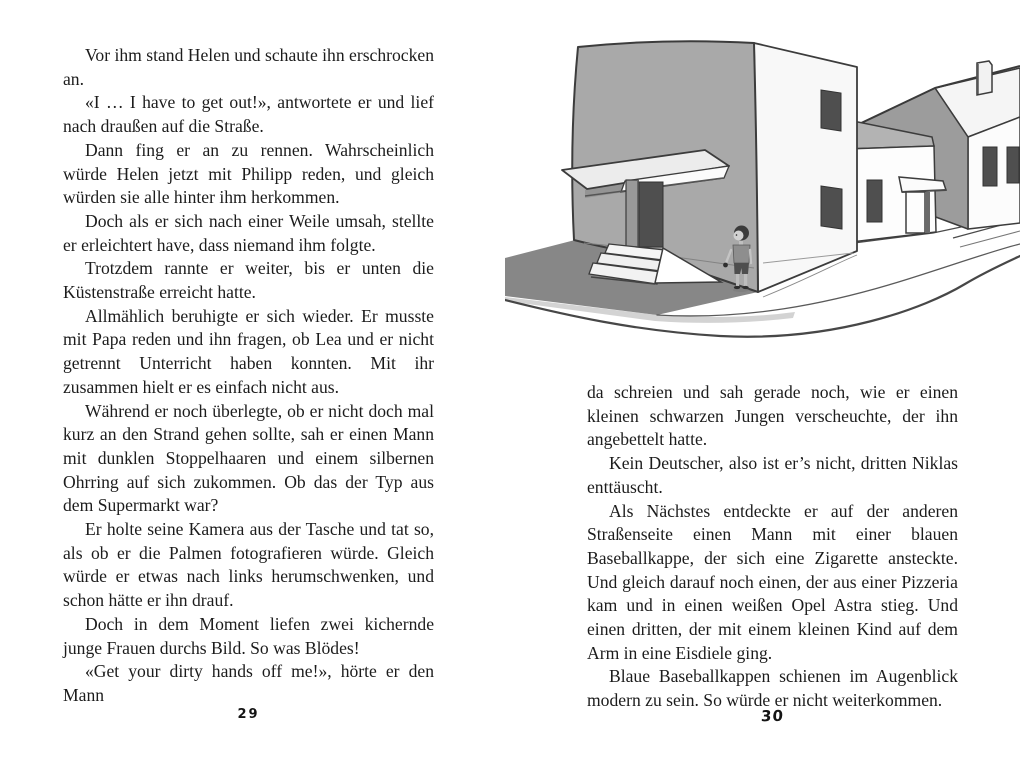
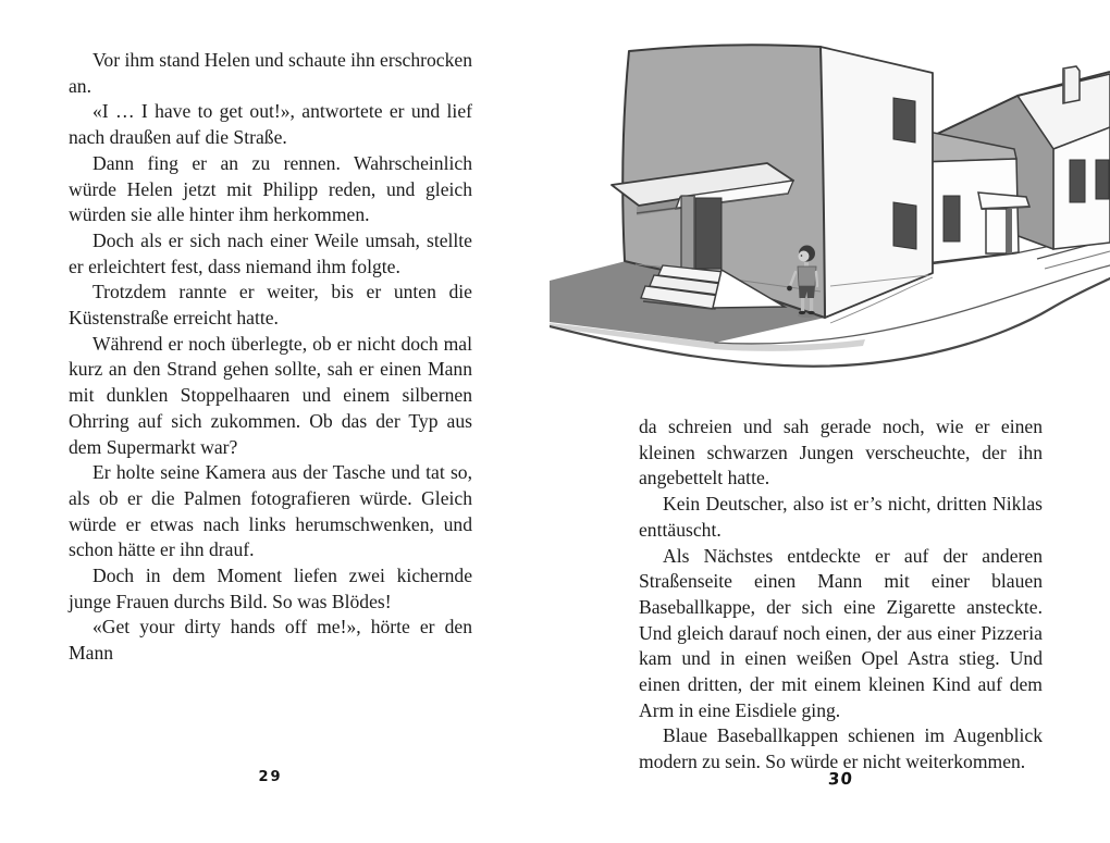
  Vor ihm stand Helen und schaute ihn erschrocken an.
  «I … I have to get out!», antwortete er und lief nach draußen auf die Straße.
  Dann fing er an zu rennen. Wahrscheinlich würde Helen jetzt mit Philipp reden, und gleich würden sie alle hinter ihm herkommen.
- Doch als er sich nach einer Weile umsah, stellte er erleichtert have, dass niemand ihm folgte.
+ Doch als er sich nach einer Weile umsah, stellte er erleichtert fest, dass niemand ihm folgte.
  Trotzdem rannte er weiter, bis er unten die Küstenstraße erreicht hatte.
- Allmählich beruhigte er sich wieder. Er musste mit Papa reden und ihn fragen, ob Lea und er nicht getrennt Unterricht haben konnten. Mit ihr zusammen hielt er es einfach nicht aus.
  Während er noch überlegte, ob er nicht doch mal kurz an den Strand gehen sollte, sah er einen Mann mit dunklen Stoppelhaaren und einem silbernen Ohrring auf sich zukommen. Ob das der Typ aus dem Supermarkt war?
  Er holte seine Kamera aus der Tasche und tat so, als ob er die Palmen fotografieren würde. Gleich würde er etwas nach links herumschwenken, und schon hätte er ihn drauf.
  Doch in dem Moment liefen zwei kichernde junge Frauen durchs Bild. So was Blödes!
  «Get your dirty hands off me!», hörte er den Mann
  da schreien und sah gerade noch, wie er einen kleinen schwarzen Jungen verscheuchte, der ihn angebettelt hatte.
  Kein Deutscher, also ist er’s nicht, dritten Niklas enttäuscht.
  Als Nächstes entdeckte er auf der anderen Straßenseite einen Mann mit einer blauen Baseballkappe, der sich eine Zigarette ansteckte. Und gleich darauf noch einen, der aus einer Pizzeria kam und in einen weißen Opel Astra stieg. Und einen dritten, der mit einem kleinen Kind auf dem Arm in eine Eisdiele ging.
  Blaue Baseballkappen schienen im Augenblick modern zu sein. So würde er nicht weiterkommen.
  29
